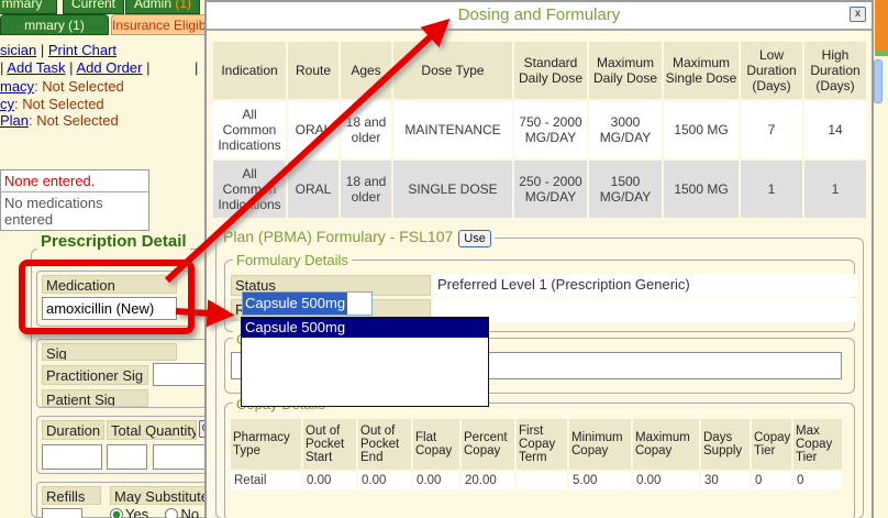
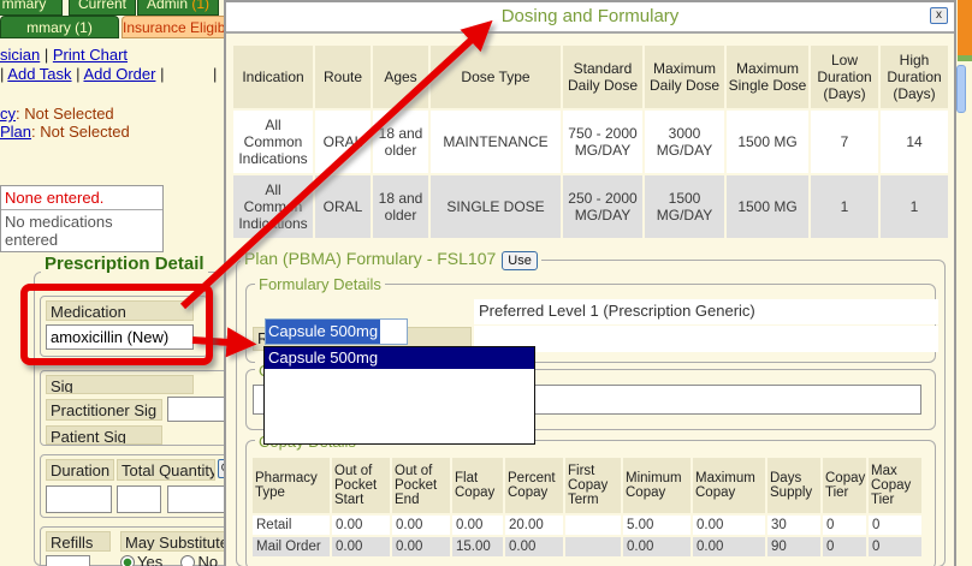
  mmary
  Current
  Admin (1)
  mmary (1)
  Insurance Eligib
  sician | Print Chart
  | Add Task | Add Order |
  |
- macy: Not Selected
  cy: Not Selected
  Plan: Not Selected
  None entered.
  No medications entered
  Prescription Detail
  Medication
  amoxicillin (New)
  Sig
  Practitioner Sig
  Patient Sig
  Duration
  Total Quantity
  Refills
  May Substitut
  Yes No
  Dosing and Formulary
  x
  Indication	Route	Ages	Dose Type	Standard Daily Dose	Maximum Daily Dose	Maximum Single Dose	Low Duration (Days)	High Duration (Days)
  All Common Indications	ORA	18 and older	MAINTENANCE	750 - 2000 MG/DAY	3000 MG/DAY	1500 MG	7	14
  All Commn Indictions	ORAL	18 and older	SINGLE DOSE	250 - 2000 MG/DAY	1500 MG/DAY	1500 MG	1	1
  Plan (PBMA) Formulary - FSL107 Use
  Formulary Details
- Status
  Preferred Level 1 (Prescription Generic)
  Pharmacy Type	Out of Pocket Start	Out of Pocket End	Flat Copay	Percent Copay	First Copay Term	Minimum Copay	Maximum Copay	Days Supply	Copay Tier	Max Copay Tier
  Retail	0.00	0.00	0.00	20.00		5.00	0.00	30	0	0
+ Mail Order	0.00	0.00	15.00	0.00		0.00	0.00	90	0	0
  Capsule 500mg
  Capsule 500mg
